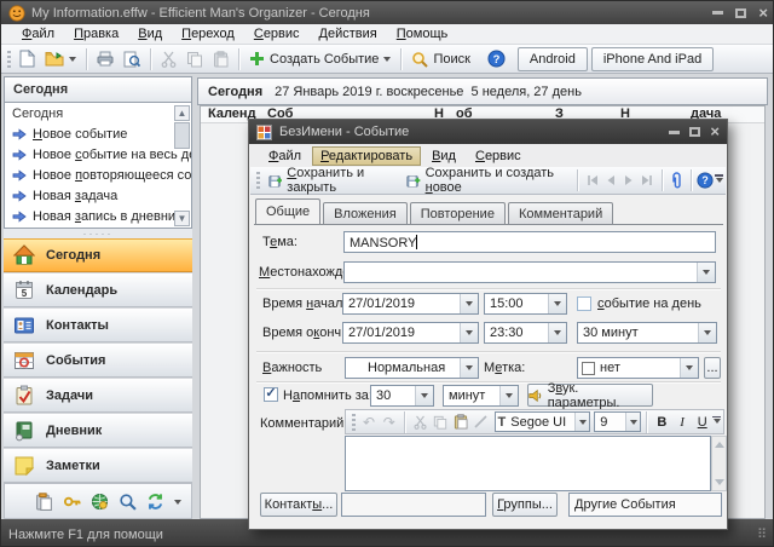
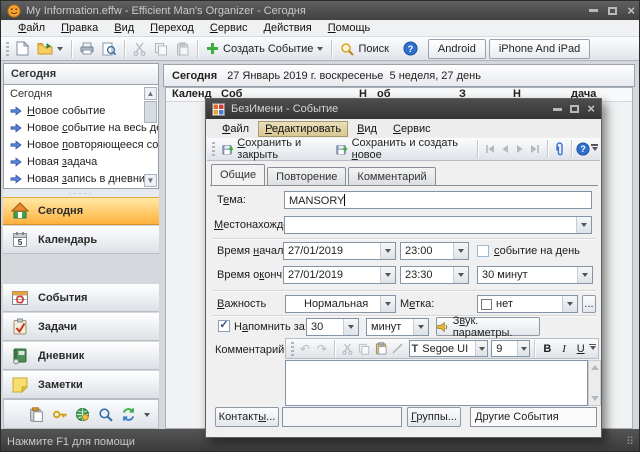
  My Information.effw - Efficient Man's Organizer - Сегодня
  ×
  Файл
  Правка
  Вид
  Переход
  Сервис
  Действия
  Помощь
  Создать Событие
  Поиск
  ?
  Android
  iPhone And iPad
  Сегодня
  Сегодня
  Новое событие
  Новое событие на весь д
  Новое повторяющееся со
  Новая задача
  Новая запись в дневни
  ▲
  ▼
  ·····
  Сегодня
  5
  Календарь
- Контакты
  События
  Задачи
  Дневник
  Заметки
  Сегодня
  27 Январь 2019 г. воскресенье 5 неделя, 27 день
  Календ
  Соб
  Н
  об
  З
  Н
  дача
  Нажмите F1 для помощи
  ⠿
  БезИмени - Событие
  ×
  Файл
  Редактировать
  Вид
  Сервис
  Сохранить и закрыть
  Сохранить и создать новое
  ?
  Общие
- Вложения
  Повторение
  Комментарий
  Тема:
  MANSORY
  Местонахожд
  Время начал
  27/01/2019
- 15:00
+ 23:00
  событие на день
  Время оконч
  27/01/2019
  23:30
  30 минут
  Важность
  Нормальная
  Метка:
  нет
  ...
  ✓
  Напомнить за
  30
  минут
  Звук. параметры.
  Комментарий
  ↶
  ↷
  T
  Segoe UI
  9
  B
  I
  U
  Контакты...
  Группы...
  Другие События
